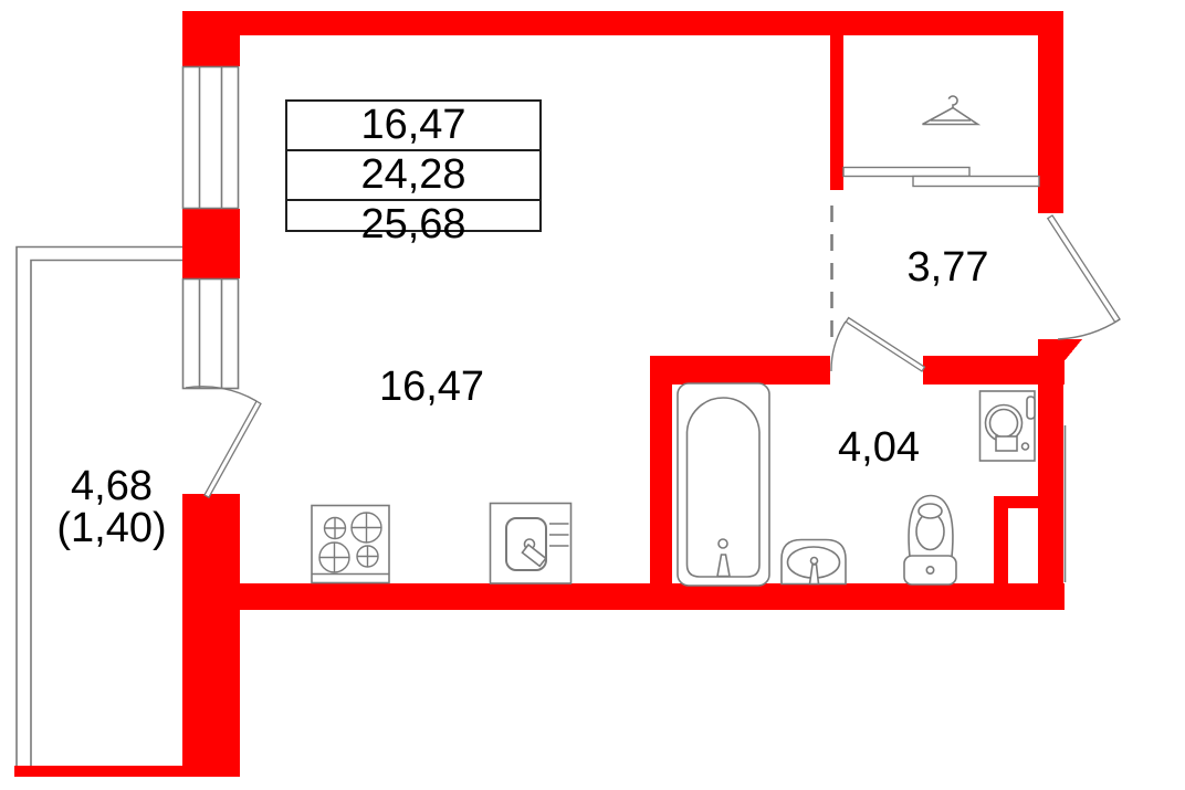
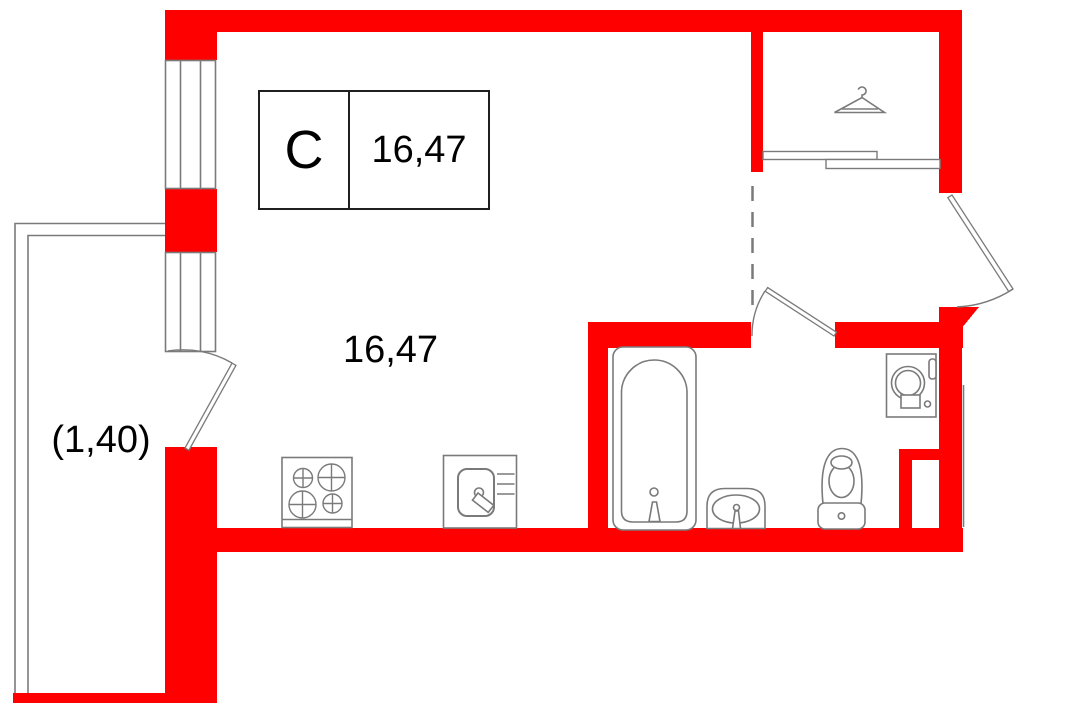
+ C
  16,47
- 24,28
- 25,68
  16,47
- 3,77
- 4,04
- 4,68
  (1,40)
